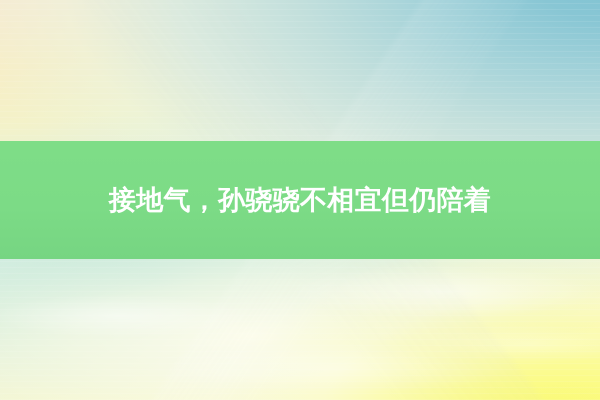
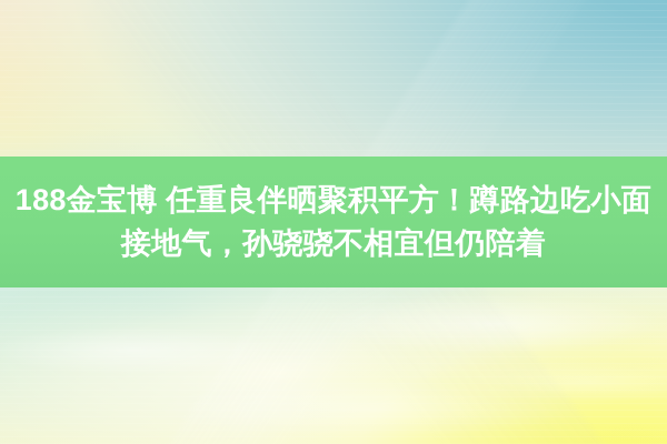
+ 188金宝博 任重良伴晒聚积平方！蹲路边吃小面
  接地气，孙骁骁不相宜但仍陪着
